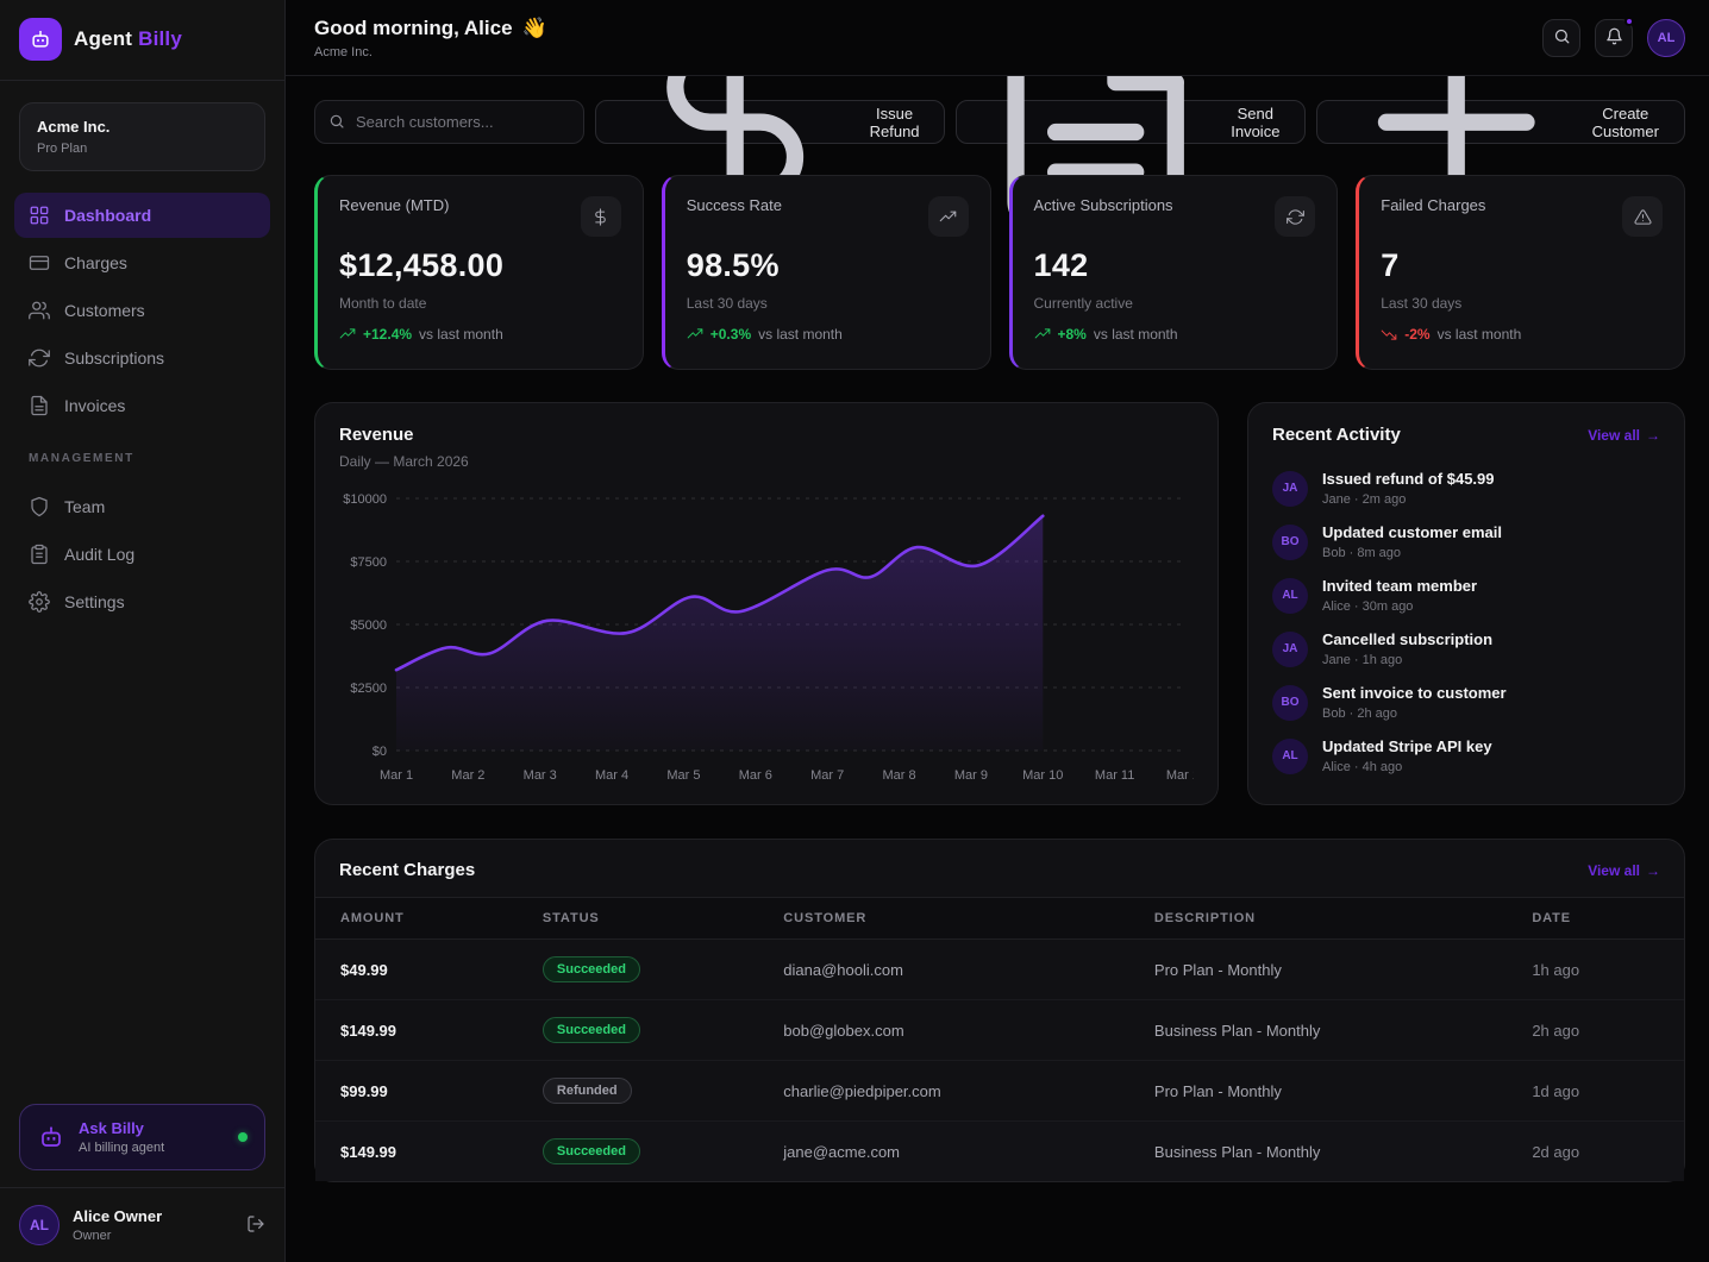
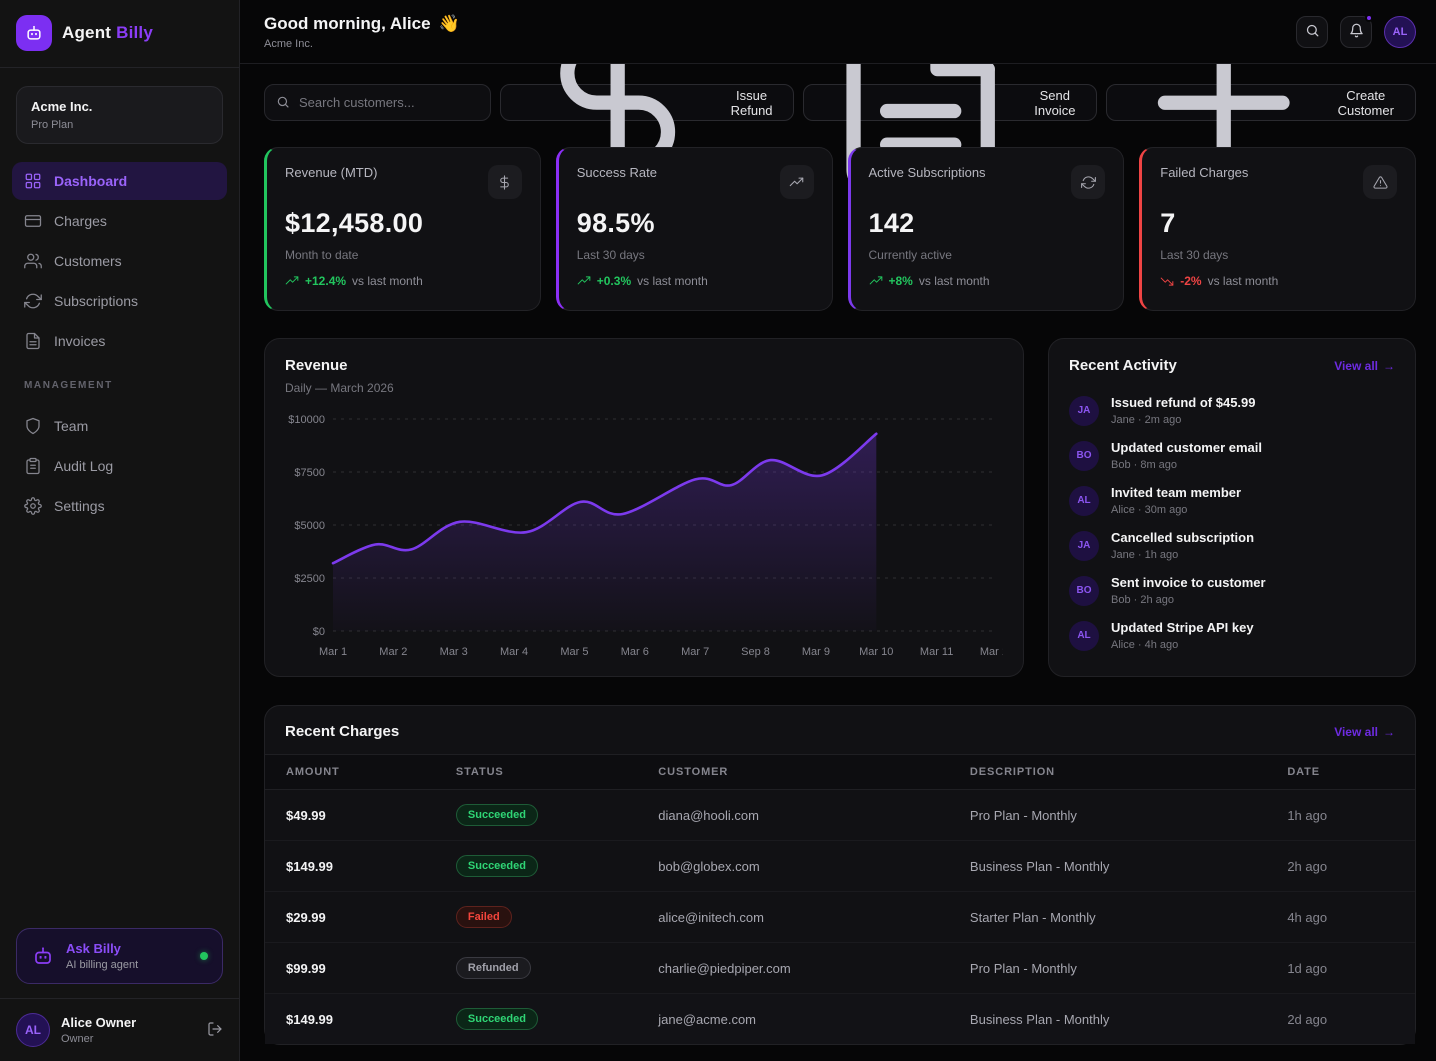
  Agent Billy
  Acme Inc.
  Pro Plan
  Dashboard
  Charges
  Customers
  Subscriptions
  Invoices
  MANAGEMENT
  Team
  Audit Log
  Settings
  Ask Billy
  AI billing agent
  AL
  Alice Owner
  Owner
  Good morning, Alice
  👋
  Acme Inc.
  AL
  Search customers...
  Issue Refund
  Send Invoice
  Create Customer
  Revenue (MTD)
  $12,458.00
  Month to date
  +12.4%
  vs last month
  Success Rate
  98.5%
  Last 30 days
  +0.3%
  vs last month
  Active Subscriptions
  142
  Currently active
  +8%
  vs last month
  Failed Charges
  7
  Last 30 days
  -2%
  vs last month
  Revenue
  Daily — March 2026
  $0
  $2500
  $5000
  $7500
  $10000
  Mar 1
  Mar 2
  Mar 3
  Mar 4
  Mar 5
  Mar 6
  Mar 7
- Mar 8
+ Sep 8
  Mar 9
  Mar 10
  Mar 11
  Recent Activity
  View all
  →
  JA
  Issued refund of $45.99
  Jane · 2m ago
  BO
  Updated customer email
  Bob · 8m ago
  AL
  Invited team member
  Alice · 30m ago
  JA
  Cancelled subscription
  Jane · 1h ago
  BO
  Sent invoice to customer
  Bob · 2h ago
  AL
  Updated Stripe API key
  Alice · 4h ago
  Recent Charges
  View all
  →
  AMOUNT	STATUS	CUSTOMER	DESCRIPTION	DATE
  $49.99	Succeeded	diana@hooli.com	Pro Plan - Monthly	1h ago
  $149.99	Succeeded	bob@globex.com	Business Plan - Monthly	2h ago
+ $29.99	Failed	alice@initech.com	Starter Plan - Monthly	4h ago
  $99.99	Refunded	charlie@piedpiper.com	Pro Plan - Monthly	1d ago
  $149.99	Succeeded	jane@acme.com	Business Plan - Monthly	2d ago
